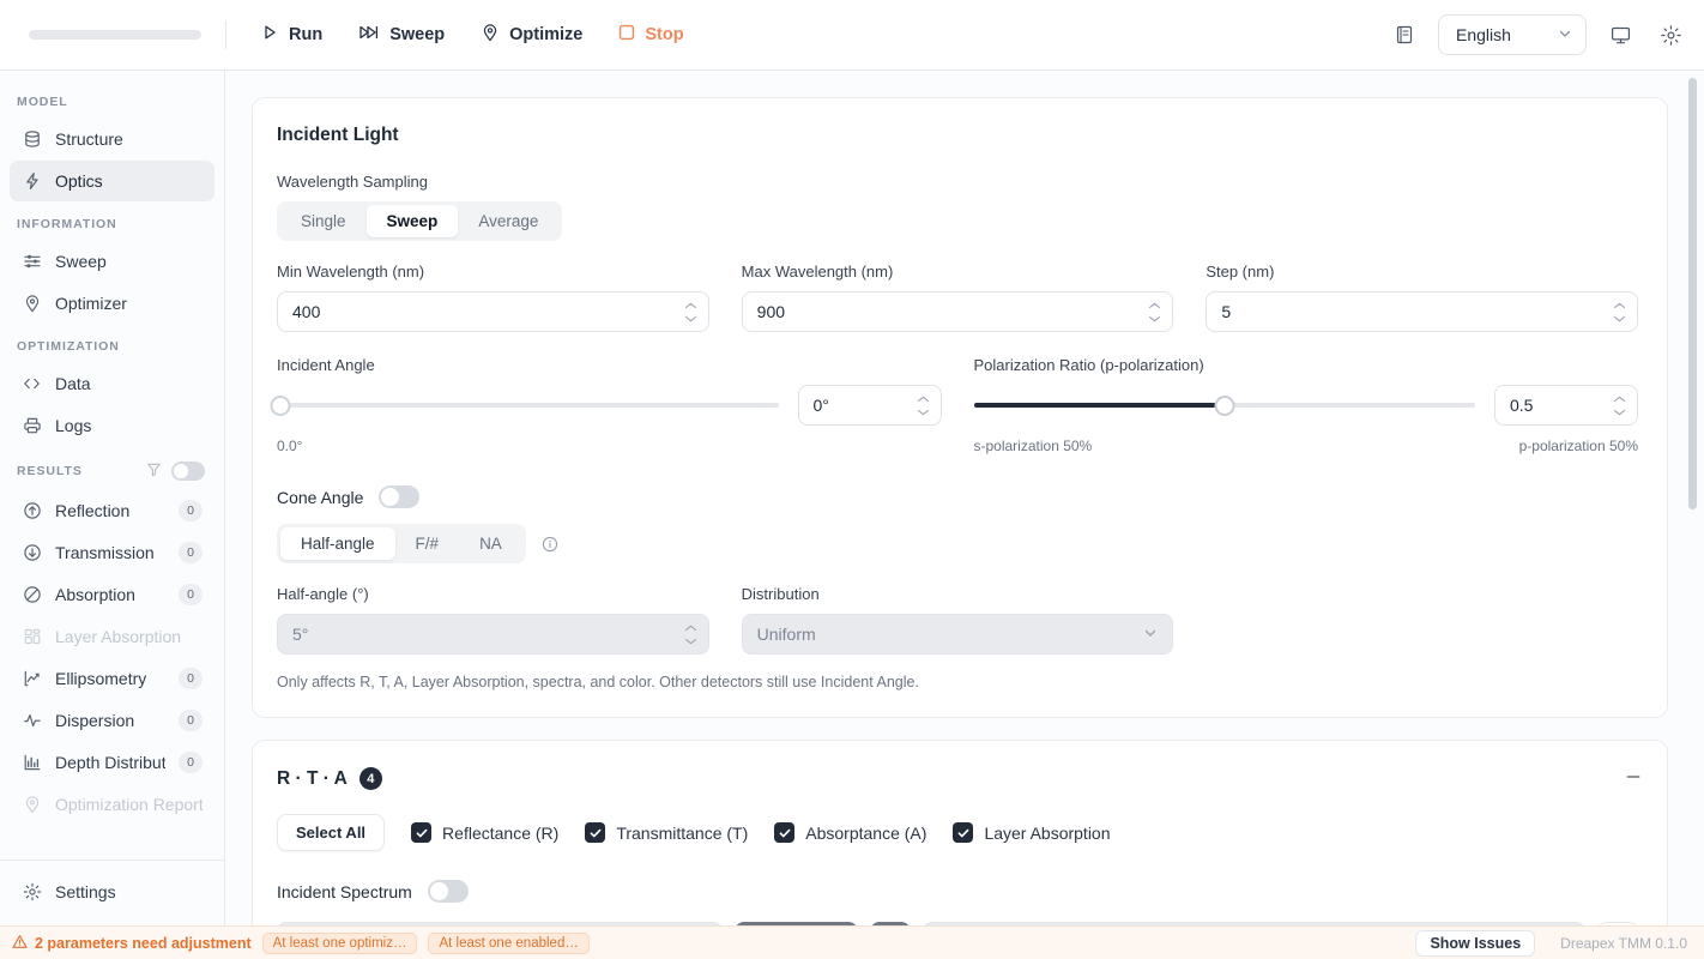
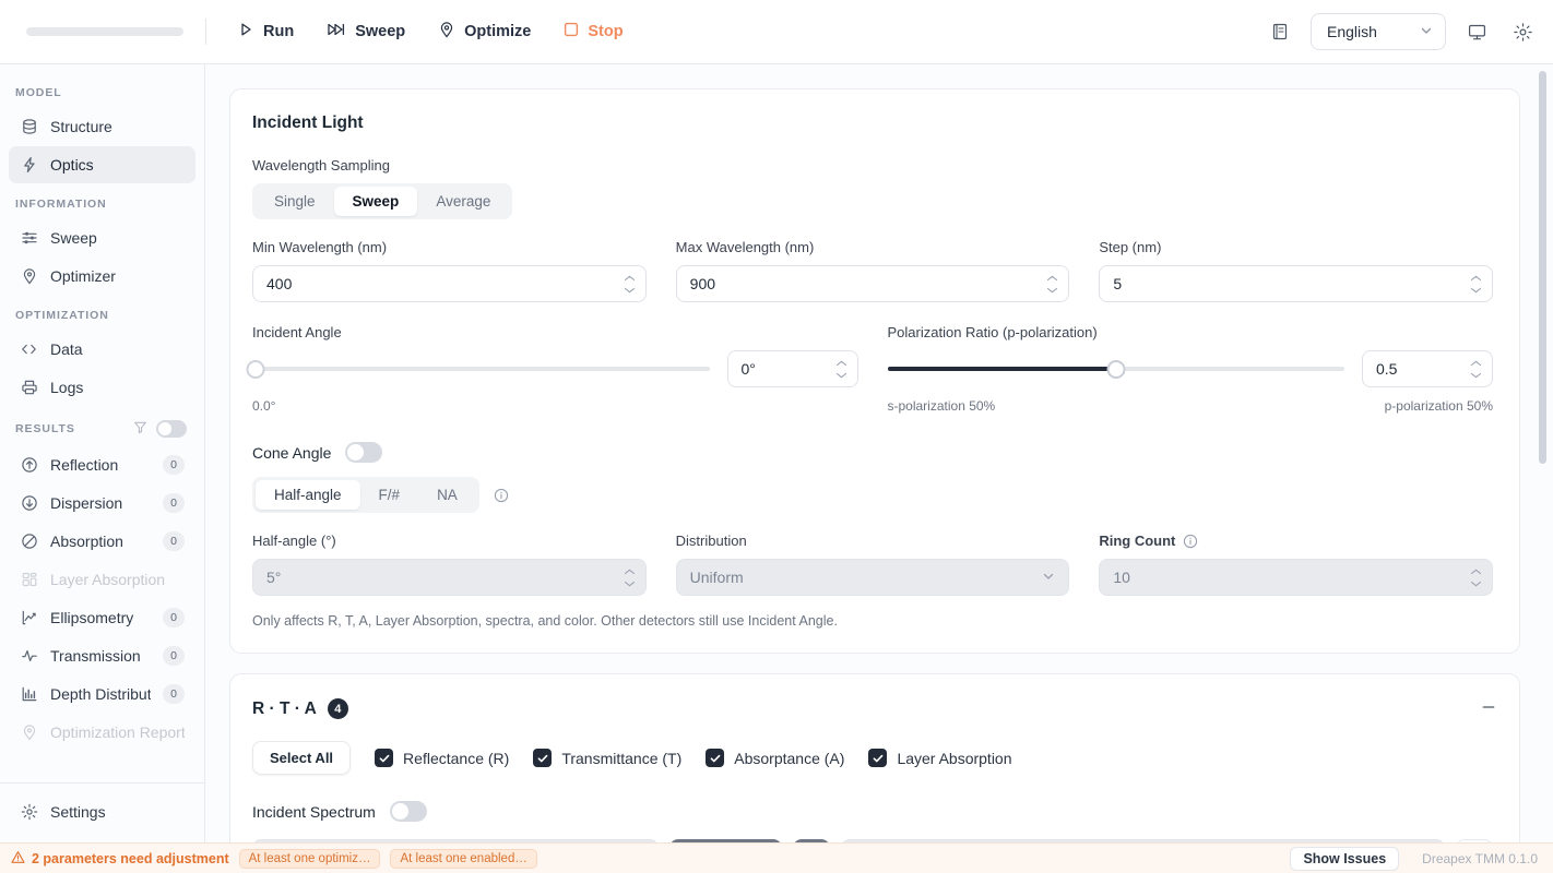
  Run
  Sweep
  Optimize
  Stop
  English
  MODEL
  Structure
  Optics
  INFORMATION
  Sweep
  Optimizer
  OPTIMIZATION
  Data
  Logs
  RESULTS
  Reflection
  0
- Transmission
+ Dispersion
  0
  Absorption
  0
  Layer Absorption
  Ellipsometry
  0
- Dispersion
+ Transmission
  0
  Depth Distribut
  0
  Optimization Report
  Settings
  Incident Light
  Wavelength Sampling
  Single
  Sweep
  Average
  Min Wavelength (nm)
  400
  Max Wavelength (nm)
  900
  Step (nm)
  5
  Incident Angle
  0°
  0.0°
  Polarization Ratio (p-polarization)
  0.5
  s-polarization 50%
  p-polarization 50%
  Cone Angle
  Half-angle
  F/#
  NA
  Half-angle (°)
  5°
  Distribution
  Uniform
+ Ring Count
+ 10
  Only affects R, T, A, Layer Absorption, spectra, and color. Other detectors still use Incident Angle.
  R · T · A
  4
  Select All
  Reflectance (R)
  Transmittance (T)
  Absorptance (A)
  Layer Absorption
  Incident Spectrum
  2 parameters need adjustment
  At least one optimiz…
  At least one enabled…
  Show Issues
  Dreapex TMM 0.1.0
